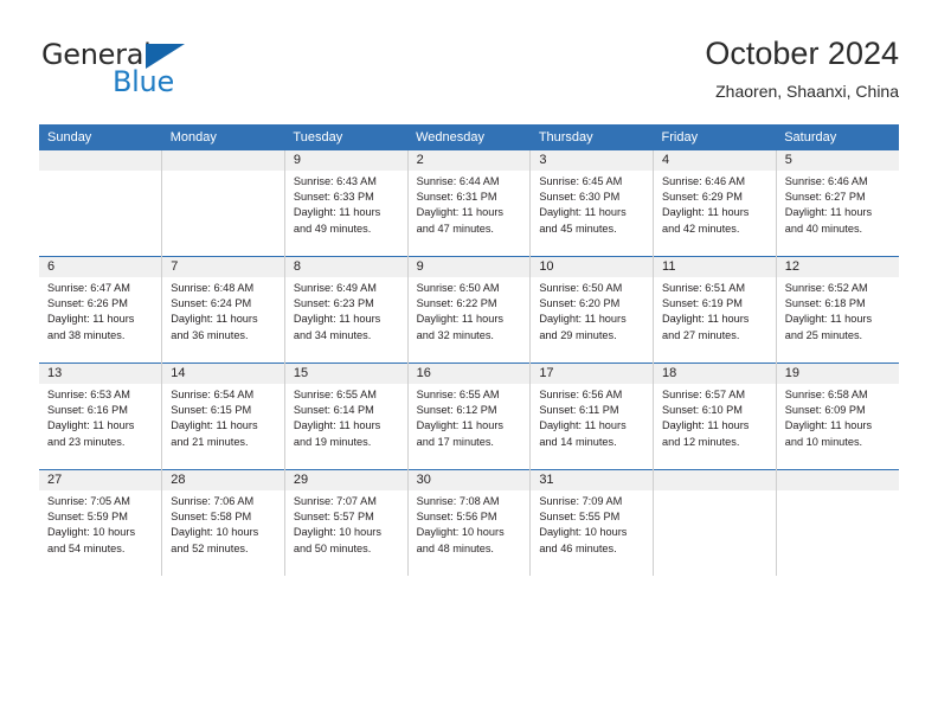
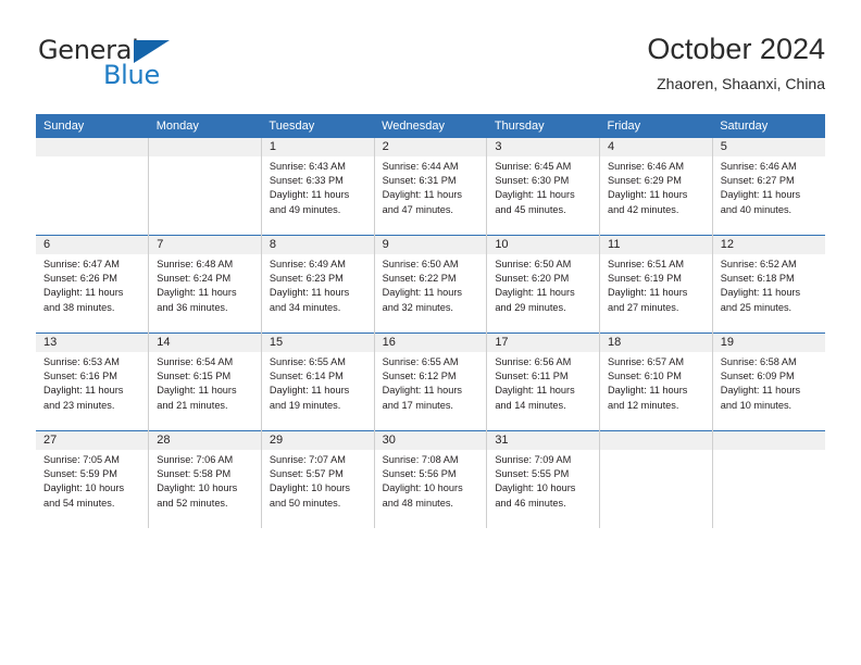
  General
  Blue
  October 2024
  Zhaoren, Shaanxi, China
  Sunday	Monday	Tuesday	Wednesday	Thursday	Friday	Saturday
- 		9Sunrise: 6:43 AMSunset: 6:33 PMDaylight: 11 hoursand 49 minutes.	2Sunrise: 6:44 AMSunset: 6:31 PMDaylight: 11 hoursand 47 minutes.	3Sunrise: 6:45 AMSunset: 6:30 PMDaylight: 11 hoursand 45 minutes.	4Sunrise: 6:46 AMSunset: 6:29 PMDaylight: 11 hoursand 42 minutes.	5Sunrise: 6:46 AMSunset: 6:27 PMDaylight: 11 hoursand 40 minutes.
+ 		1Sunrise: 6:43 AMSunset: 6:33 PMDaylight: 11 hoursand 49 minutes.	2Sunrise: 6:44 AMSunset: 6:31 PMDaylight: 11 hoursand 47 minutes.	3Sunrise: 6:45 AMSunset: 6:30 PMDaylight: 11 hoursand 45 minutes.	4Sunrise: 6:46 AMSunset: 6:29 PMDaylight: 11 hoursand 42 minutes.	5Sunrise: 6:46 AMSunset: 6:27 PMDaylight: 11 hoursand 40 minutes.
  6Sunrise: 6:47 AMSunset: 6:26 PMDaylight: 11 hoursand 38 minutes.	7Sunrise: 6:48 AMSunset: 6:24 PMDaylight: 11 hoursand 36 minutes.	8Sunrise: 6:49 AMSunset: 6:23 PMDaylight: 11 hoursand 34 minutes.	9Sunrise: 6:50 AMSunset: 6:22 PMDaylight: 11 hoursand 32 minutes.	10Sunrise: 6:50 AMSunset: 6:20 PMDaylight: 11 hoursand 29 minutes.	11Sunrise: 6:51 AMSunset: 6:19 PMDaylight: 11 hoursand 27 minutes.	12Sunrise: 6:52 AMSunset: 6:18 PMDaylight: 11 hoursand 25 minutes.
  13Sunrise: 6:53 AMSunset: 6:16 PMDaylight: 11 hoursand 23 minutes.	14Sunrise: 6:54 AMSunset: 6:15 PMDaylight: 11 hoursand 21 minutes.	15Sunrise: 6:55 AMSunset: 6:14 PMDaylight: 11 hoursand 19 minutes.	16Sunrise: 6:55 AMSunset: 6:12 PMDaylight: 11 hoursand 17 minutes.	17Sunrise: 6:56 AMSunset: 6:11 PMDaylight: 11 hoursand 14 minutes.	18Sunrise: 6:57 AMSunset: 6:10 PMDaylight: 11 hoursand 12 minutes.	19Sunrise: 6:58 AMSunset: 6:09 PMDaylight: 11 hoursand 10 minutes.
  27Sunrise: 7:05 AMSunset: 5:59 PMDaylight: 10 hoursand 54 minutes.	28Sunrise: 7:06 AMSunset: 5:58 PMDaylight: 10 hoursand 52 minutes.	29Sunrise: 7:07 AMSunset: 5:57 PMDaylight: 10 hoursand 50 minutes.	30Sunrise: 7:08 AMSunset: 5:56 PMDaylight: 10 hoursand 48 minutes.	31Sunrise: 7:09 AMSunset: 5:55 PMDaylight: 10 hoursand 46 minutes.
